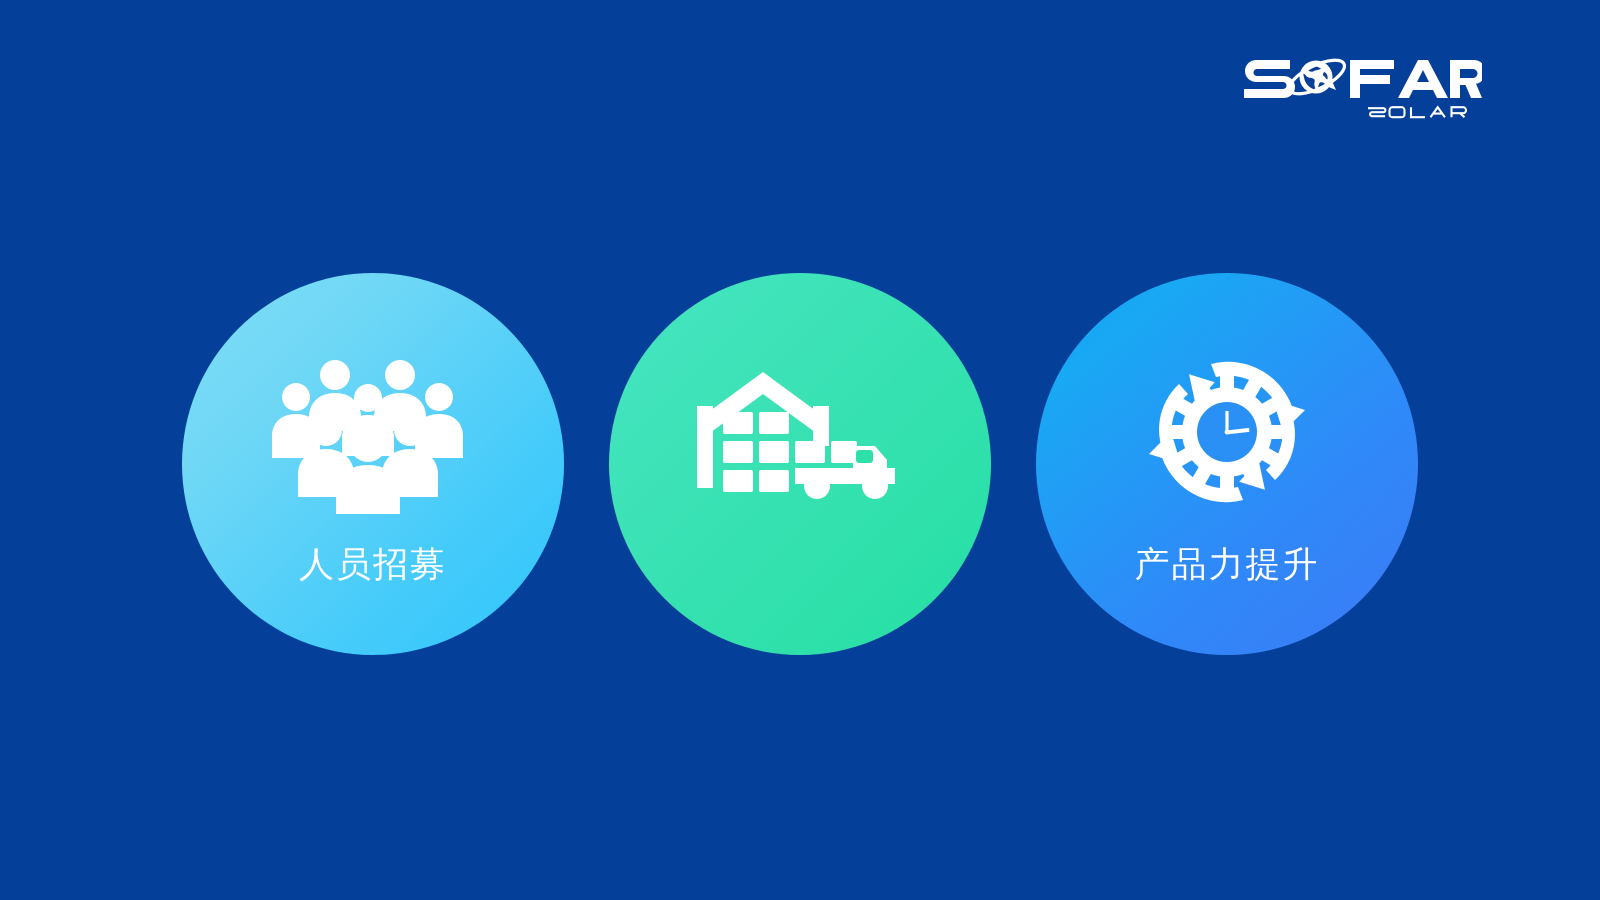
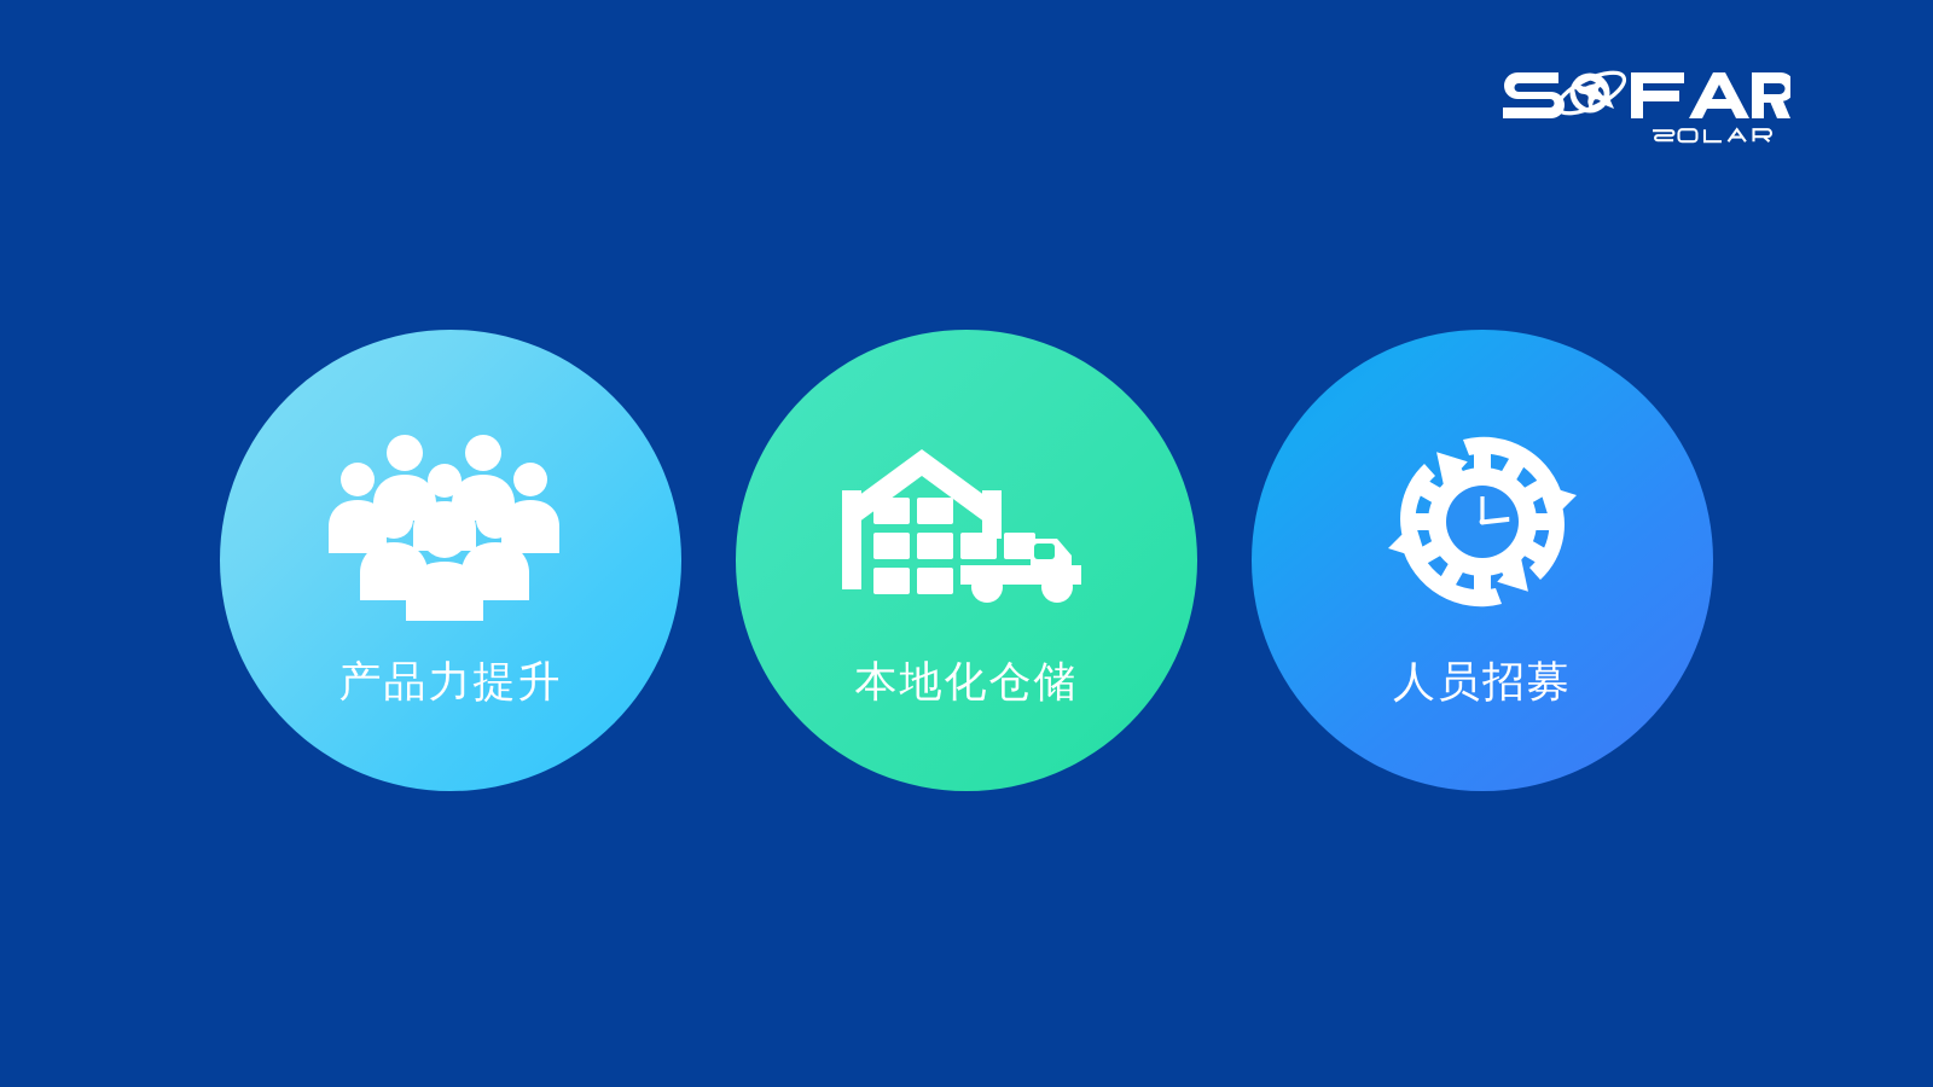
- 人员招募
+ 产品力提升
+ 本地化仓储
- 产品力提升
+ 人员招募
